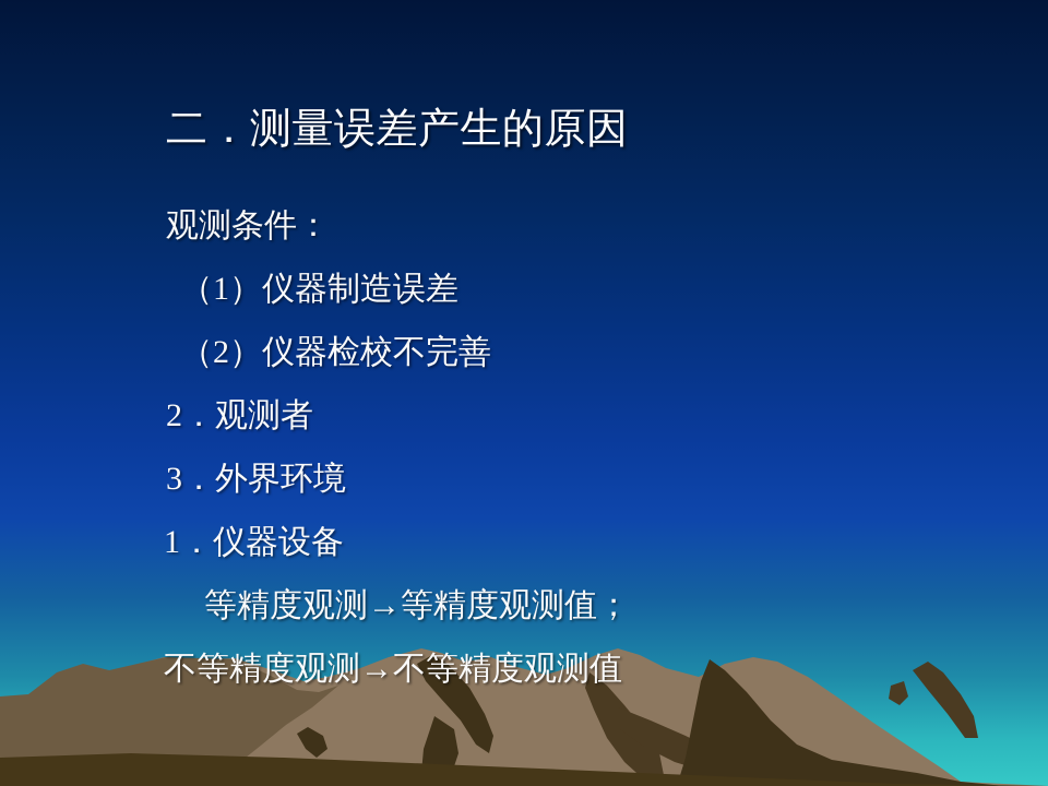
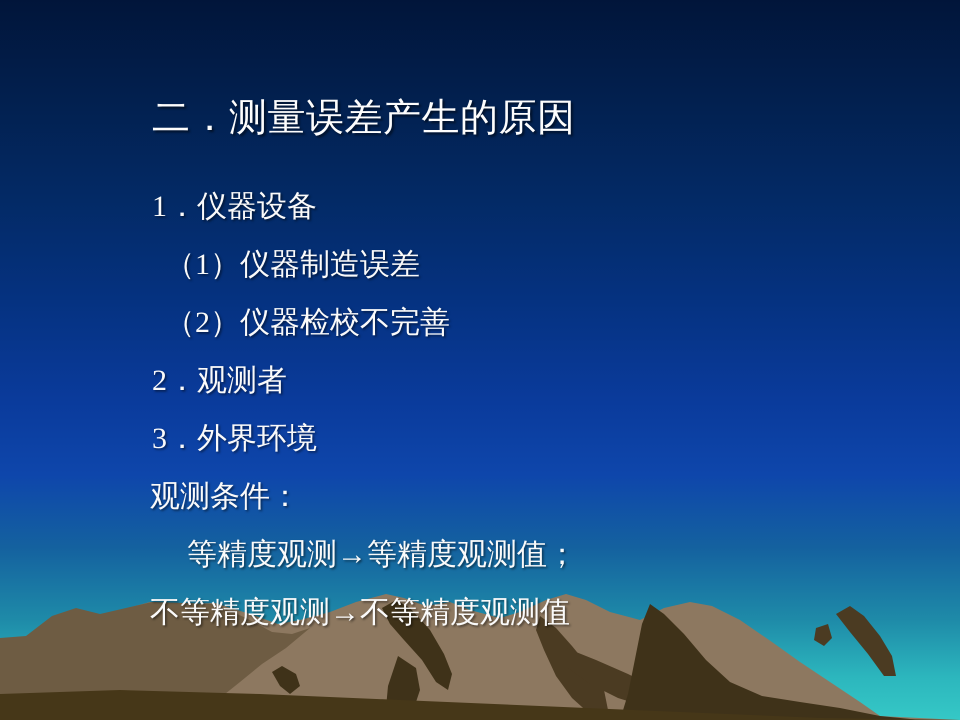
  二．测量误差产生的原因
- 观测条件：
+ 1．仪器设备
  （1）仪器制造误差
  （2）仪器检校不完善
  2．观测者
  3．外界环境
- 1．仪器设备
+ 观测条件：
  等精度观测→等精度观测值；
  不等精度观测→不等精度观测值
